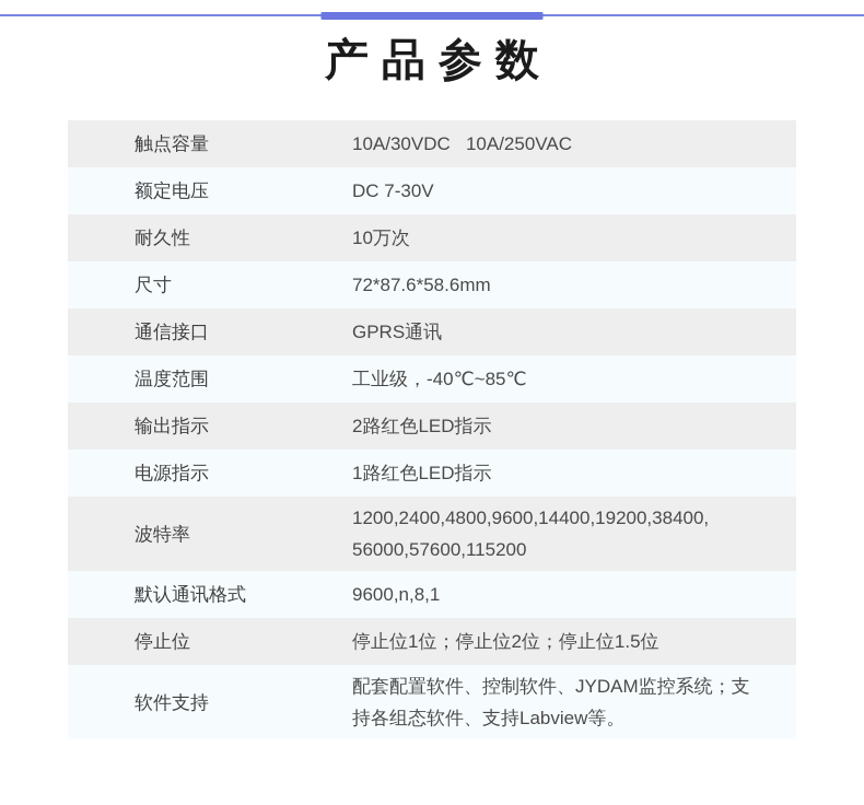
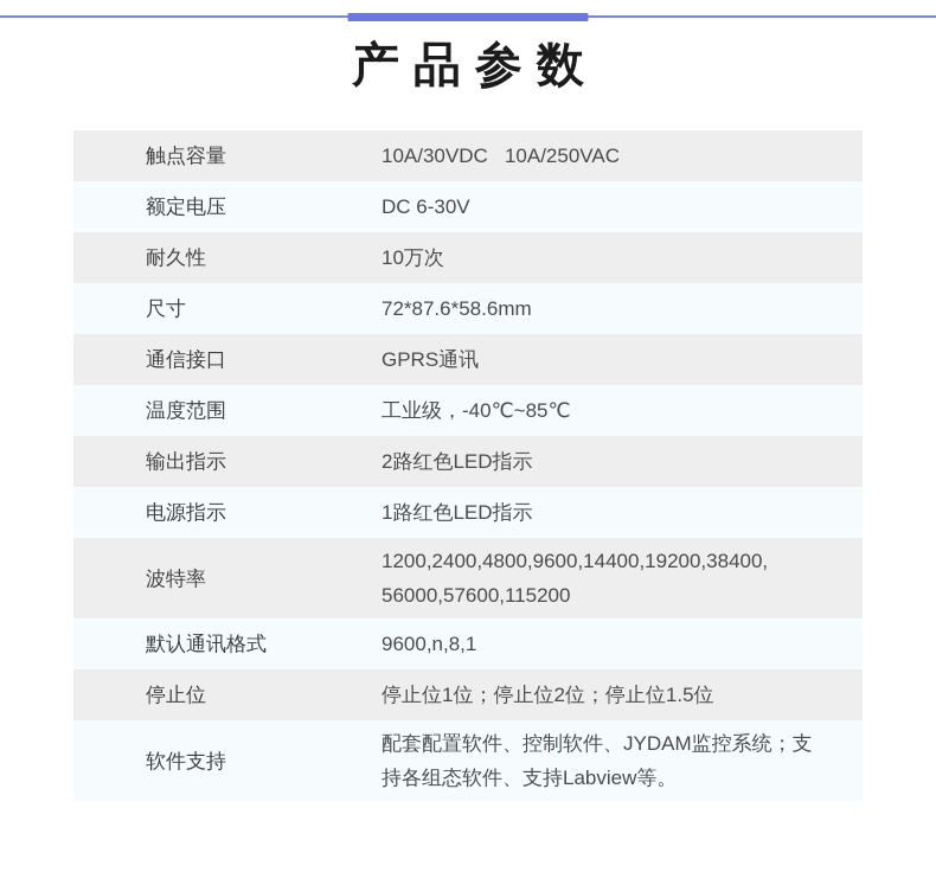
  产品参数
  触点容量
  10A/30VDC 10A/250VAC
  额定电压
- DC 7-30V
+ DC 6-30V
  耐久性
  10万次
  尺寸
  72*87.6*58.6mm
  通信接口
  GPRS通讯
  温度范围
  工业级，-40℃~85℃
  输出指示
  2路红色LED指示
  电源指示
  1路红色LED指示
  波特率
  1200,2400,4800,9600,14400,19200,38400,
  56000,57600,115200
  默认通讯格式
  9600,n,8,1
  停止位
  停止位1位；停止位2位；停止位1.5位
  软件支持
  配套配置软件、控制软件、JYDAM监控系统；支
  持各组态软件、支持Labview等。
